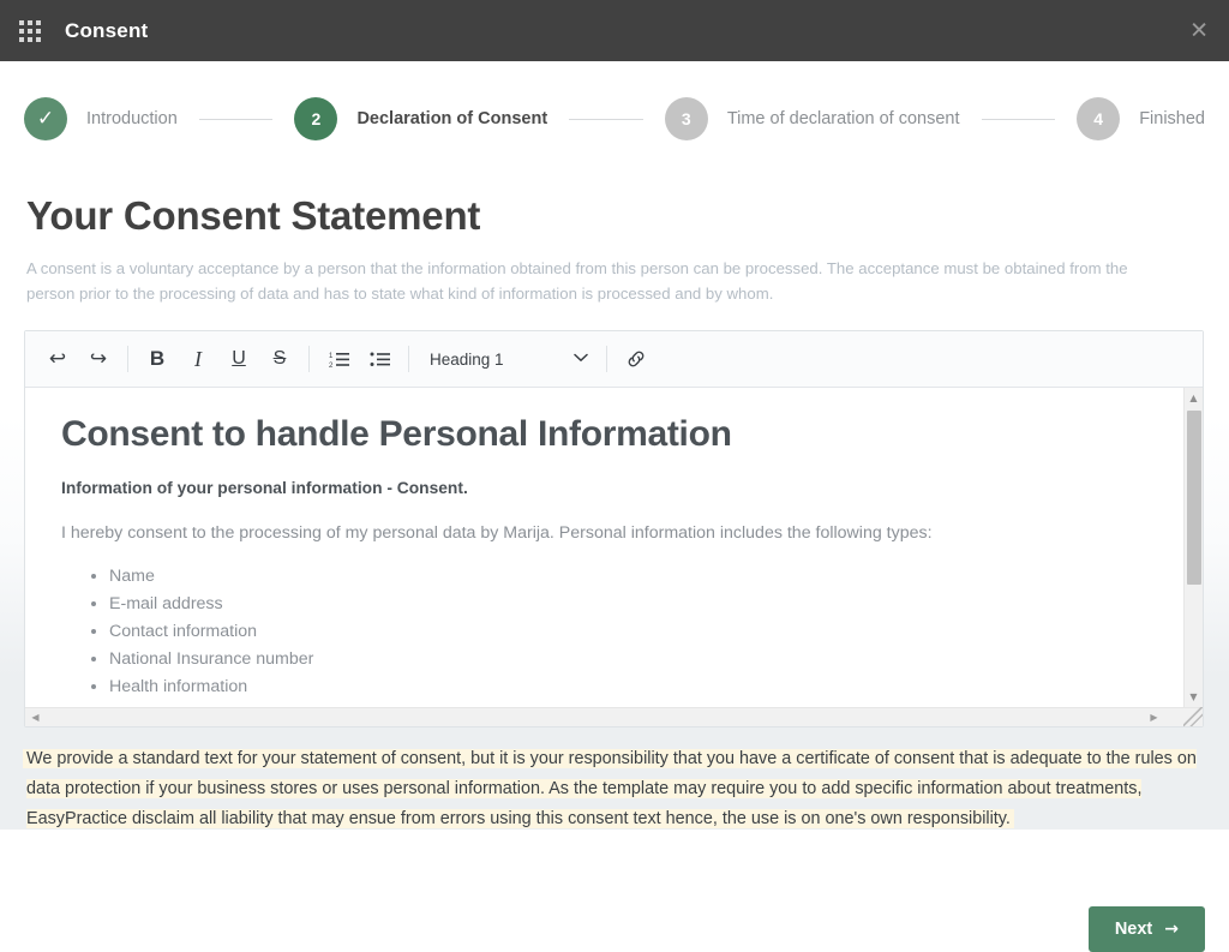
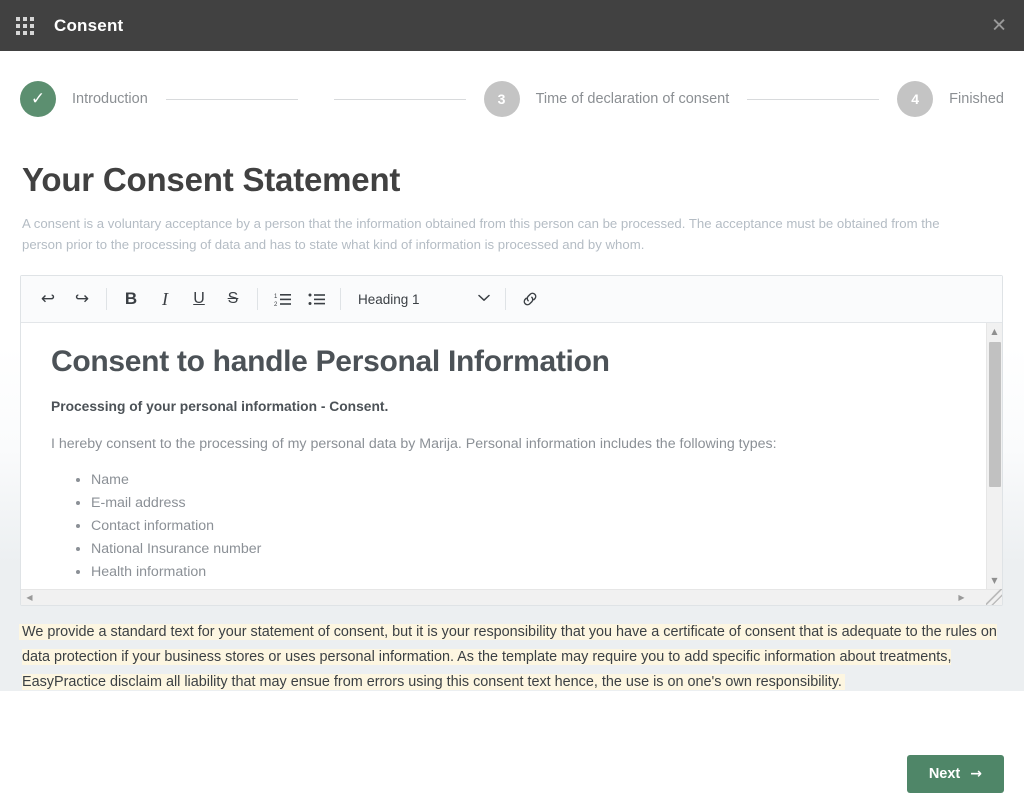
  Consent
  ✕
  ✓
  Introduction
- 2
- Declaration of Consent
  3
  Time of declaration of consent
  4
  Finished
  Your Consent Statement
  A consent is a voluntary acceptance by a person that the information obtained from this person can be processed. The acceptance must be obtained from the person prior to the processing of data and has to state what kind of information is processed and by whom.
  ↩
  ↪
  B
  I
  U
  S
  Heading 1
  Consent to handle Personal Information
- Information of your personal information - Consent.
+ Processing of your personal information - Consent.
  I hereby consent to the processing of my personal data by Marija. Personal information includes the following types:
  Name
  E-mail address
  Contact information
  National Insurance number
  Health information
  ▲
  ▼
  ◀
  ▶
  We provide a standard text for your statement of consent, but it is your responsibility that you have a certificate of consent that is adequate to the rules on data protection if your business stores or uses personal information. As the template may require you to add specific information about treatments, EasyPractice disclaim all liability that may ensue from errors using this consent text hence, the use is on one's own responsibility.
  Next
  →
